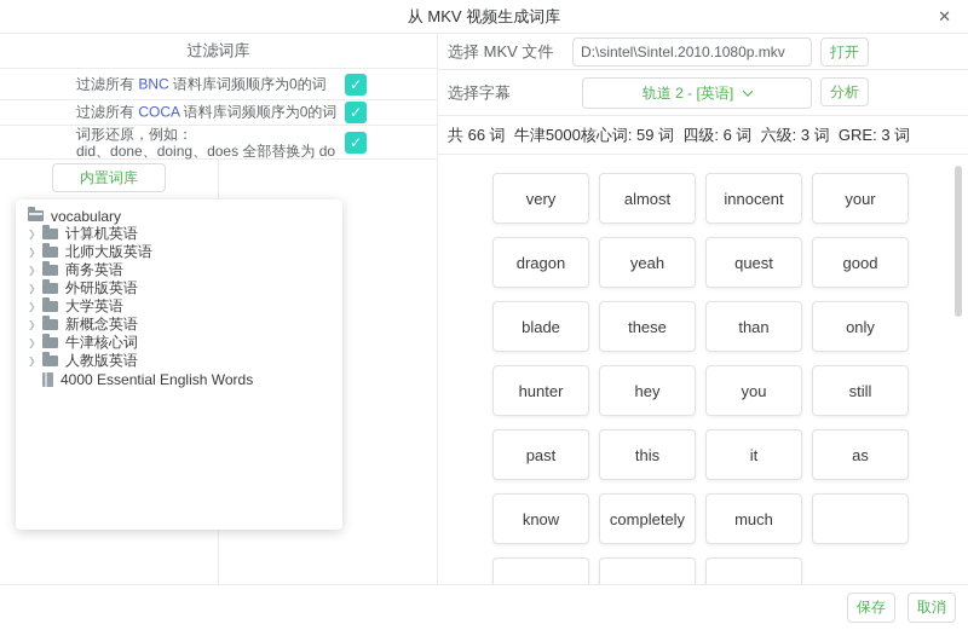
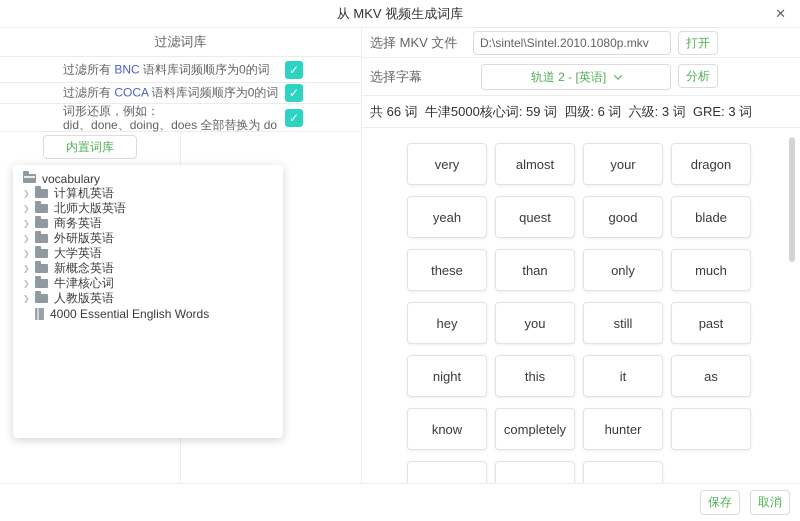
  从 MKV 视频生成词库
  ✕
  过滤词库
  过滤所有 BNC 语料库词频顺序为0的词
  ✓
  过滤所有 COCA 语料库词频顺序为0的词
  ✓
  词形还原，例如：
  did、done、doing、does 全部替换为 do
  ✓
  内置词库
  vocabulary
  ❯
  计算机英语
  ❯
  北师大版英语
  ❯
  商务英语
  ❯
  外研版英语
  ❯
  大学英语
  ❯
  新概念英语
  ❯
  牛津核心词
  ❯
  人教版英语
  4000 Essential English Words
  选择 MKV 文件
  D:\sintel\Sintel.2010.1080p.mkv
  打开
  选择字幕
  轨道 2 - [英语]
  分析
  共 66 词 牛津5000核心词: 59 词 四级: 6 词 六级: 3 词 GRE: 3 词
  very
  almost
- innocent
  your
  dragon
  yeah
  quest
  good
  blade
  these
  than
  only
- hunter
+ much
  hey
  you
  still
  past
+ night
  this
  it
  as
  know
  completely
- much
+ hunter
  保存
  取消
